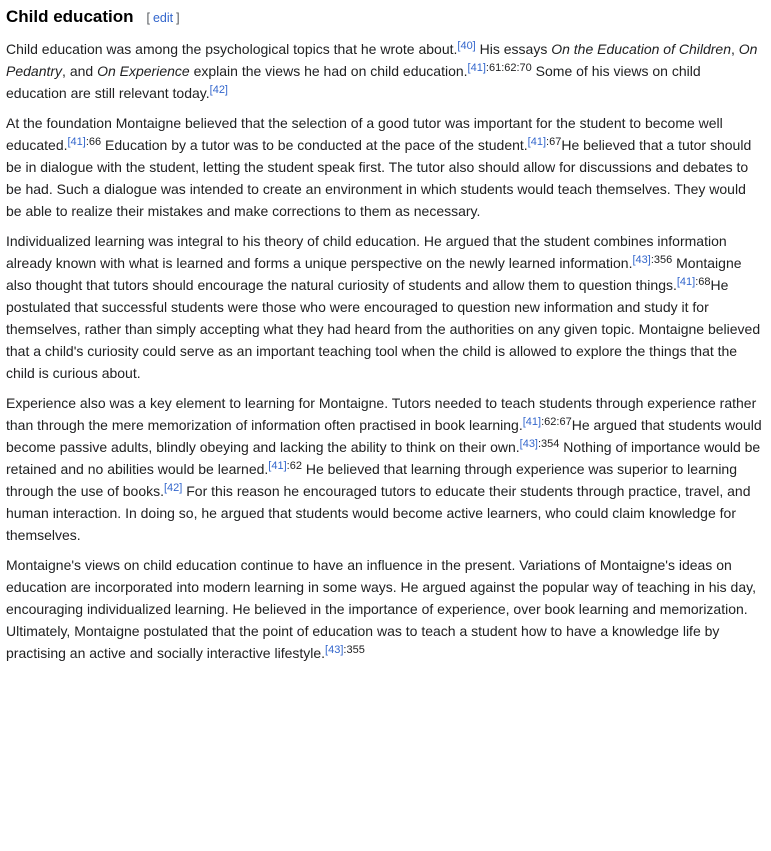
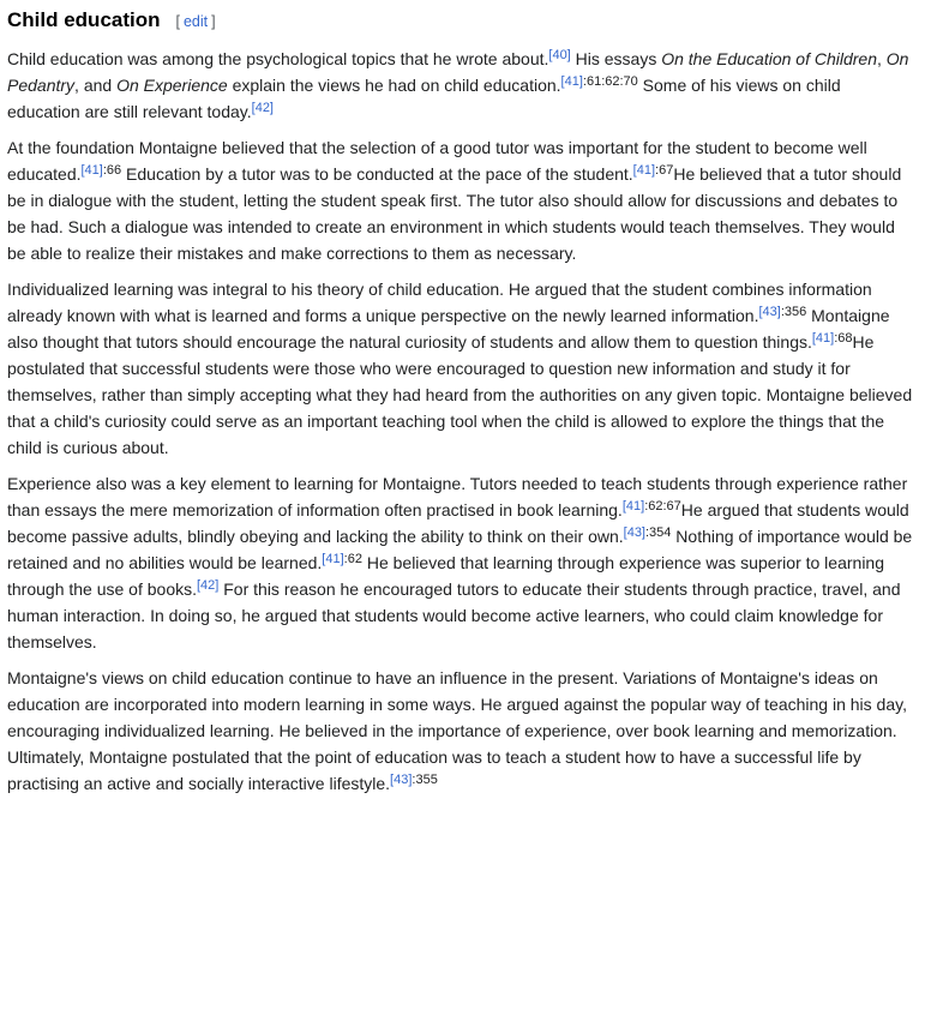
  Child education
  [ edit ]
  Child education was among the psychological topics that he wrote about.[40] His essays On the Education of Children, On Pedantry, and On Experience explain the views he had on child education.[41]:61:62:70 Some of his views on child education are still relevant today.[42]
  At the foundation Montaigne believed that the selection of a good tutor was important for the student to become well educated.[41]:66 Education by a tutor was to be conducted at the pace of the student.[41]:67He believed that a tutor should be in dialogue with the student, letting the student speak first. The tutor also should allow for discussions and debates to be had. Such a dialogue was intended to create an environment in which students would teach themselves. They would be able to realize their mistakes and make corrections to them as necessary.
  Individualized learning was integral to his theory of child education. He argued that the student combines information already known with what is learned and forms a unique perspective on the newly learned information.[43]:356 Montaigne also thought that tutors should encourage the natural curiosity of students and allow them to question things.[41]:68He postulated that successful students were those who were encouraged to question new information and study it for themselves, rather than simply accepting what they had heard from the authorities on any given topic. Montaigne believed that a child's curiosity could serve as an important teaching tool when the child is allowed to explore the things that the child is curious about.
- Experience also was a key element to learning for Montaigne. Tutors needed to teach students through experience rather than through the mere memorization of information often practised in book learning.[41]:62:67He argued that students would become passive adults, blindly obeying and lacking the ability to think on their own.[43]:354 Nothing of importance would be retained and no abilities would be learned.[41]:62 He believed that learning through experience was superior to learning through the use of books.[42] For this reason he encouraged tutors to educate their students through practice, travel, and human interaction. In doing so, he argued that students would become active learners, who could claim knowledge for themselves.
+ Experience also was a key element to learning for Montaigne. Tutors needed to teach students through experience rather than essays the mere memorization of information often practised in book learning.[41]:62:67He argued that students would become passive adults, blindly obeying and lacking the ability to think on their own.[43]:354 Nothing of importance would be retained and no abilities would be learned.[41]:62 He believed that learning through experience was superior to learning through the use of books.[42] For this reason he encouraged tutors to educate their students through practice, travel, and human interaction. In doing so, he argued that students would become active learners, who could claim knowledge for themselves.
- Montaigne's views on child education continue to have an influence in the present. Variations of Montaigne's ideas on education are incorporated into modern learning in some ways. He argued against the popular way of teaching in his day, encouraging individualized learning. He believed in the importance of experience, over book learning and memorization. Ultimately, Montaigne postulated that the point of education was to teach a student how to have a knowledge life by practising an active and socially interactive lifestyle.[43]:355
+ Montaigne's views on child education continue to have an influence in the present. Variations of Montaigne's ideas on education are incorporated into modern learning in some ways. He argued against the popular way of teaching in his day, encouraging individualized learning. He believed in the importance of experience, over book learning and memorization. Ultimately, Montaigne postulated that the point of education was to teach a student how to have a successful life by practising an active and socially interactive lifestyle.[43]:355
